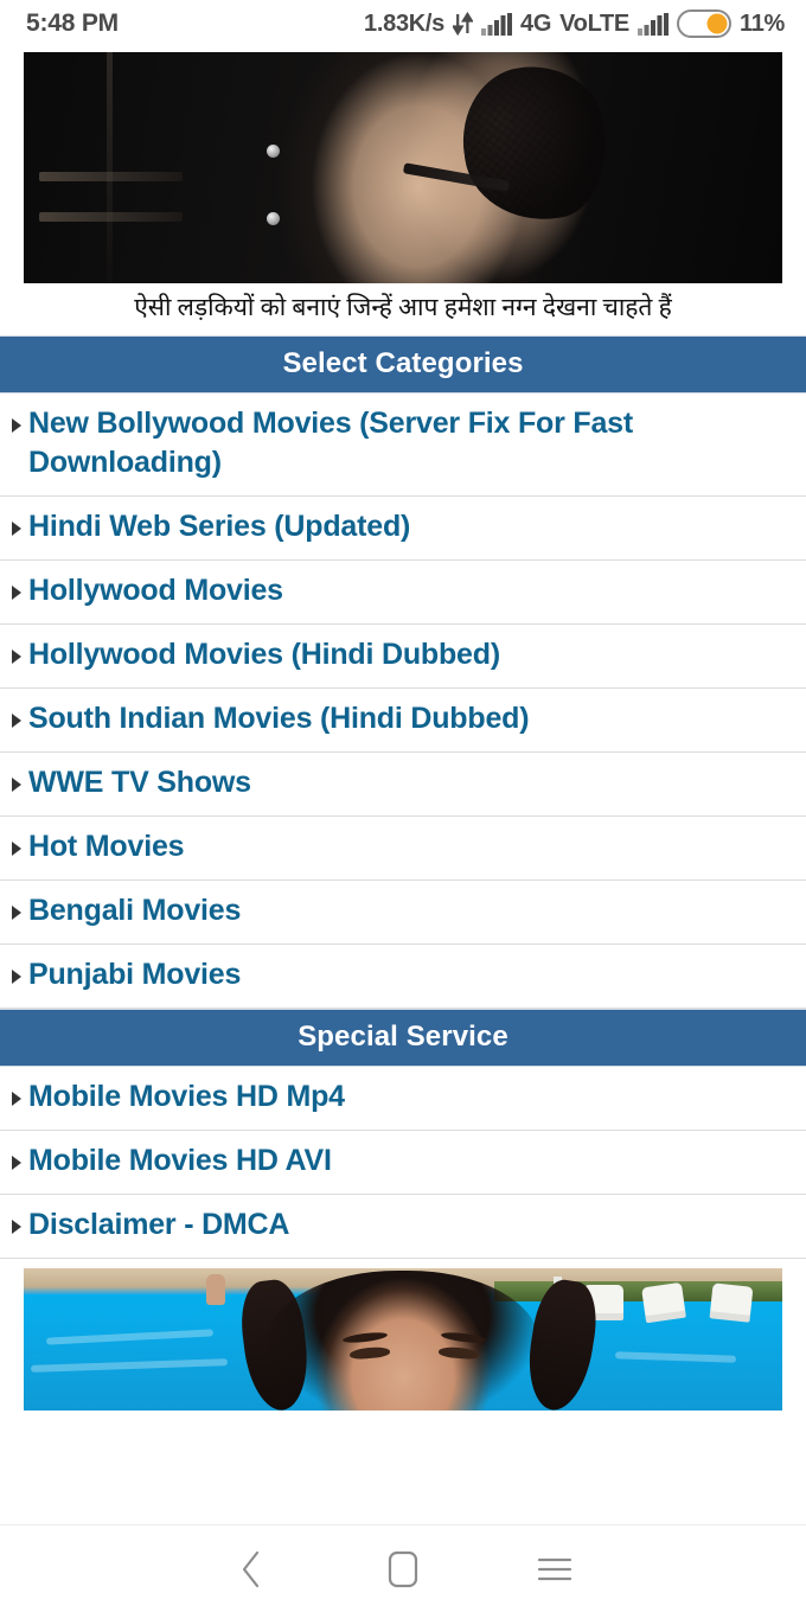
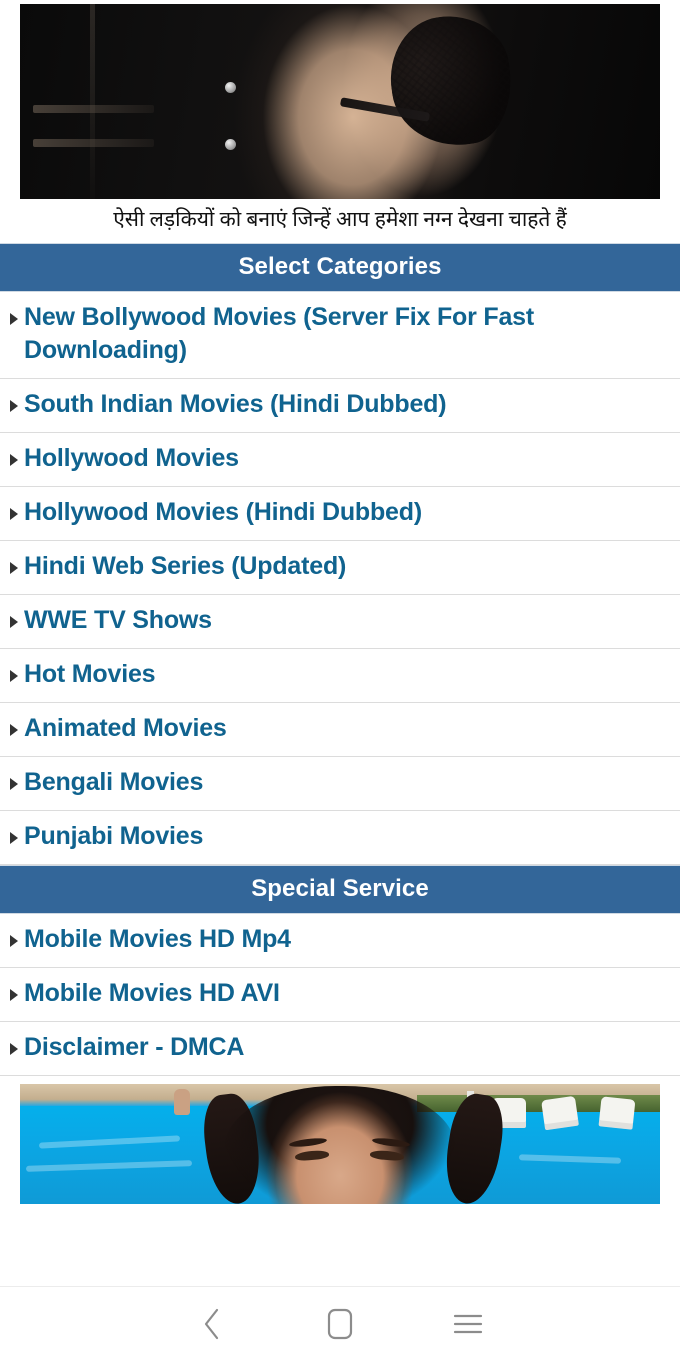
- 5:48 PM
- 1.83K/s
- 4G
- VoLTE
- 11%
  ऐसी लड़कियों को बनाएं जिन्हें आप हमेशा नग्न देखना चाहते हैं
  Select Categories
  New Bollywood Movies (Server Fix For Fast Downloading)
- Hindi Web Series (Updated)
+ South Indian Movies (Hindi Dubbed)
  Hollywood Movies
  Hollywood Movies (Hindi Dubbed)
- South Indian Movies (Hindi Dubbed)
+ Hindi Web Series (Updated)
  WWE TV Shows
  Hot Movies
+ Animated Movies
  Bengali Movies
  Punjabi Movies
  Special Service
  Mobile Movies HD Mp4
  Mobile Movies HD AVI
  Disclaimer - DMCA
